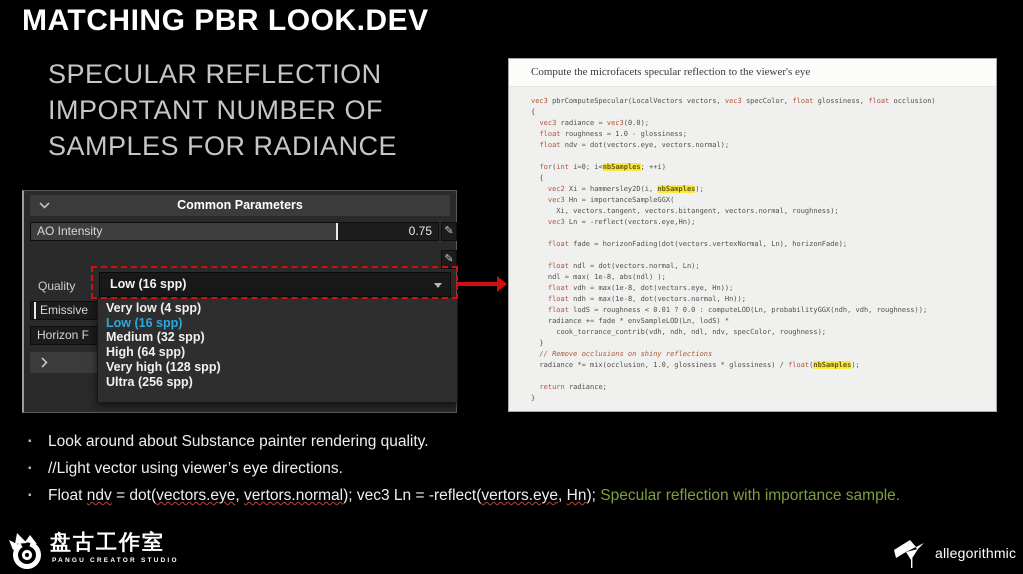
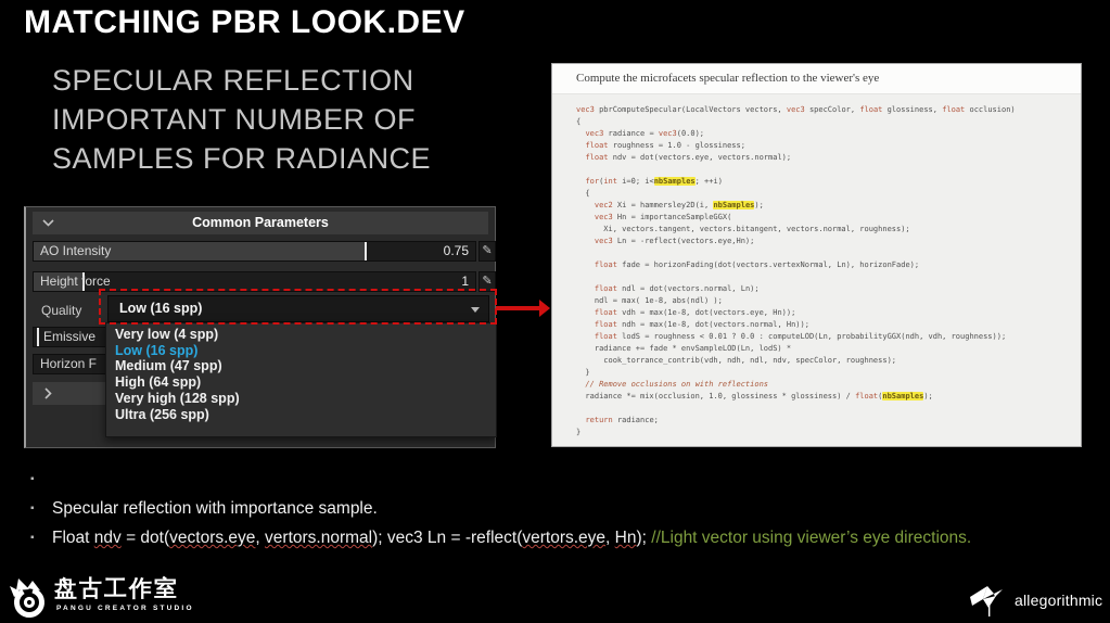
  MATCHING PBR LOOK.DEV
  SPECULAR REFLECTION
  IMPORTANT NUMBER OF
  SAMPLES FOR RADIANCE
  Common Parameters
  AO Intensity
  0.75
  ✎
+ Height force
+ 1
  ✎
  Quality
  Low (16 spp)
  Emissive
  Horizon F
  Very low (4 spp)
  Low (16 spp)
- Medium (32 spp)
+ Medium (47 spp)
  High (64 spp)
  Very high (128 spp)
  Ultra (256 spp)
  Compute the microfacets specular reflection to the viewer's eye
  vec3 pbrComputeSpecular(LocalVectors vectors, vec3 specColor, float glossiness, float occlusion)
  {
  vec3 radiance = vec3(0.0);
  float roughness = 1.0 - glossiness;
  float ndv = dot(vectors.eye, vectors.normal);
  for(int i=0; i<nbSamples; ++i)
  {
  vec2 Xi = hammersley2D(i, nbSamples);
  vec3 Hn = importanceSampleGGX(
  Xi, vectors.tangent, vectors.bitangent, vectors.normal, roughness);
  vec3 Ln = -reflect(vectors.eye,Hn);
  float fade = horizonFading(dot(vectors.vertexNormal, Ln), horizonFade);
  float ndl = dot(vectors.normal, Ln);
  ndl = max( 1e-8, abs(ndl) );
  float vdh = max(1e-8, dot(vectors.eye, Hn));
  float ndh = max(1e-8, dot(vectors.normal, Hn));
  float lodS = roughness < 0.01 ? 0.0 : computeLOD(Ln, probabilityGGX(ndh, vdh, roughness));
  radiance += fade * envSampleLOD(Ln, lodS) *
  cook_torrance_contrib(vdh, ndh, ndl, ndv, specColor, roughness);
  }
- // Remove occlusions on shiny reflections
+ // Remove occlusions on with reflections
  radiance *= mix(occlusion, 1.0, glossiness * glossiness) / float(nbSamples);
  return radiance;
  }
  ▪
- Look around about Substance painter rendering quality.
  ▪
- //Light vector using viewer’s eye directions.
+ Specular reflection with importance sample.
  ▪
- Float ndv = dot(vectors.eye, vertors.normal); vec3 Ln = -reflect(vertors.eye, Hn); Specular reflection with importance sample.
+ Float ndv = dot(vectors.eye, vertors.normal); vec3 Ln = -reflect(vertors.eye, Hn); //Light vector using viewer’s eye directions.
  盘古工作室
  allegorithmic
